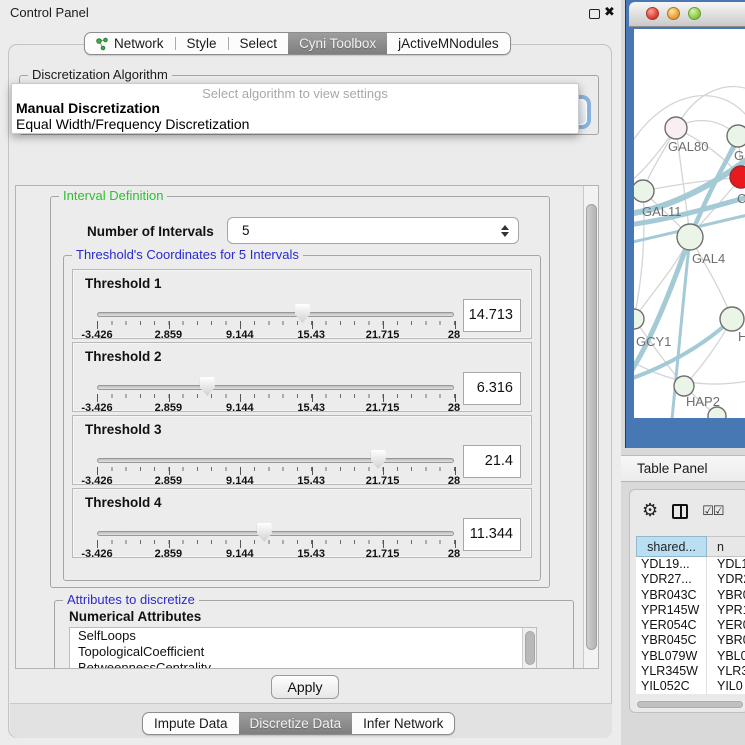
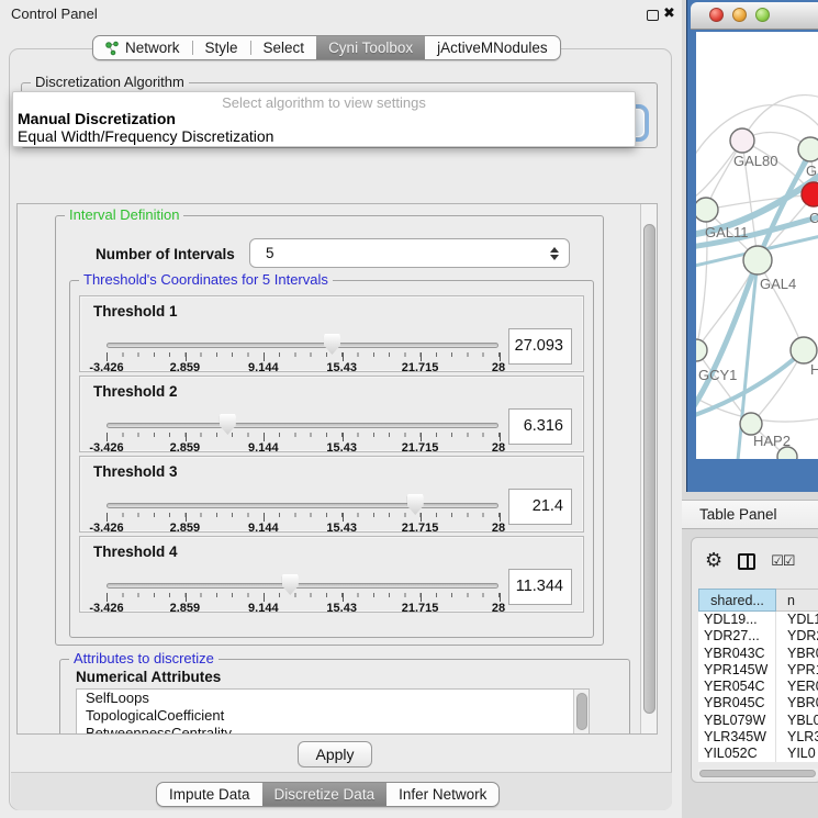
  Control Panel
  ✖
  Network
  Style
  Select
  Cyni Toolbox
  jActiveMNodules
  Discretization Algorithm
  Select algorithm to view settings
  Manual Discretization
  Equal Width/Frequency Discretization
  Interval Definition
  Number of Intervals
  5
  Threshold's Coordinates for 5 Intervals
  Threshold 1
  -3.426
  2.859
  9.144
  15.43
  21.715
  28
- 14.713
+ 27.093
  Threshold 2
  -3.426
  2.859
  9.144
  15.43
  21.715
  28
  6.316
  Threshold 3
  -3.426
  2.859
  9.144
  15.43
  21.715
  28
  21.4
  Threshold 4
  -3.426
  2.859
  9.144
  15.43
  21.715
  28
  11.344
  Attributes to discretize
  Numerical Attributes
  SelfLoops
  TopologicalCoefficient
  BetweennessCentrality
  Apply
  Impute Data
  Discretize Data
  Infer Network
  GAL80
  G
  C
  GAL11
  GAL4
  GCY1
  H
  HAP2
  Table Panel
  ⚙
  ☑☑
  shared...
  n
  YDL19...
  YDL
  YDR27...
  YDR
  YBR043C
  YBR
  YPR145W
  YPR
  YER054C
  YER
  YBR045C
  YBR
  YBL079W
  YBL0
  YLR345W
  YLR
  YIL052C
  YIL0
